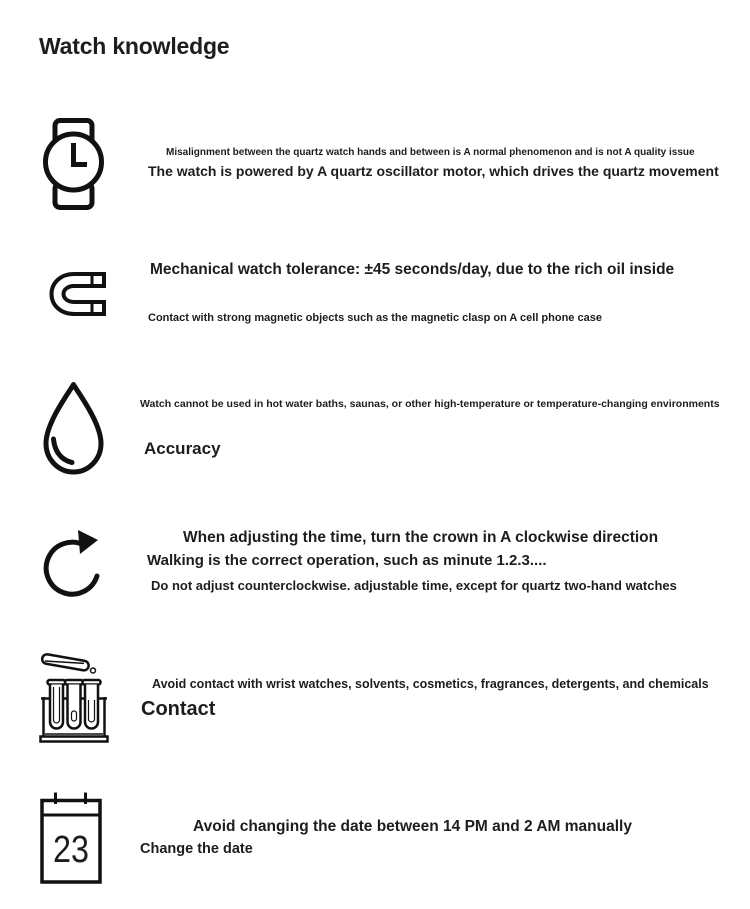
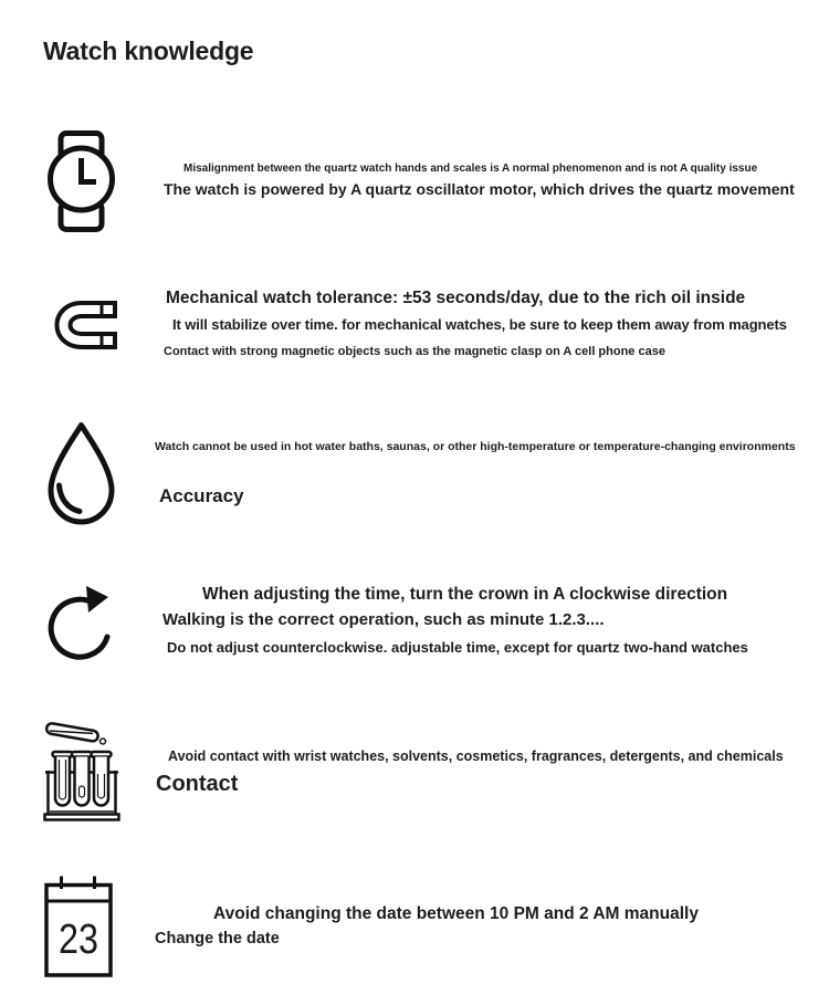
  Watch knowledge
- Misalignment between the quartz watch hands and between is A normal phenomenon and is not A quality issue
+ Misalignment between the quartz watch hands and scales is A normal phenomenon and is not A quality issue
  The watch is powered by A quartz oscillator motor, which drives the quartz movement
- Mechanical watch tolerance: ±45 seconds/day, due to the rich oil inside
+ Mechanical watch tolerance: ±53 seconds/day, due to the rich oil inside
+ It will stabilize over time. for mechanical watches, be sure to keep them away from magnets
  Contact with strong magnetic objects such as the magnetic clasp on A cell phone case
  Watch cannot be used in hot water baths, saunas, or other high-temperature or temperature-changing environments
  Accuracy
  When adjusting the time, turn the crown in A clockwise direction
  Walking is the correct operation, such as minute 1.2.3....
  Do not adjust counterclockwise. adjustable time, except for quartz two-hand watches
  Avoid contact with wrist watches, solvents, cosmetics, fragrances, detergents, and chemicals
  Contact
  23
- Avoid changing the date between 14 PM and 2 AM manually
+ Avoid changing the date between 10 PM and 2 AM manually
  Change the date
